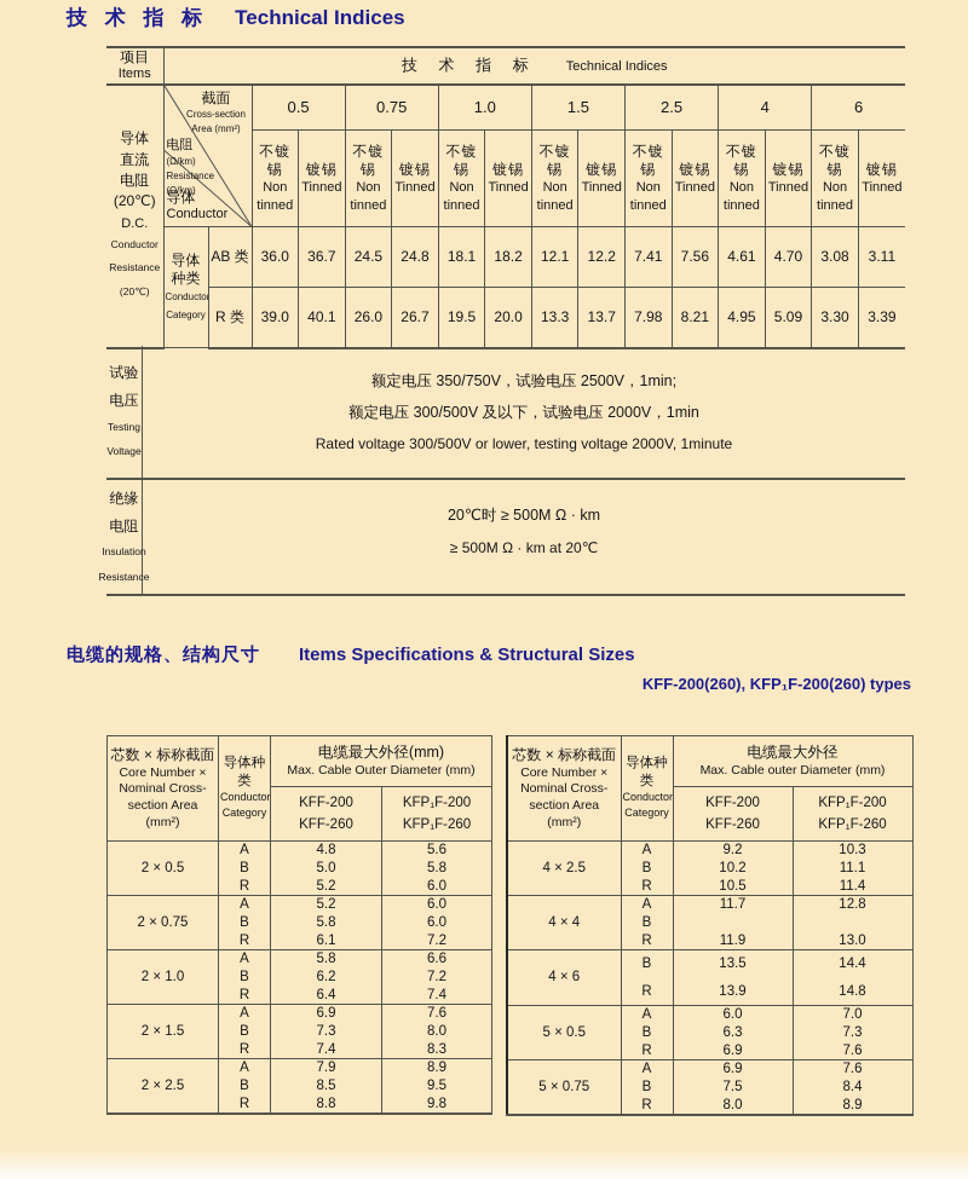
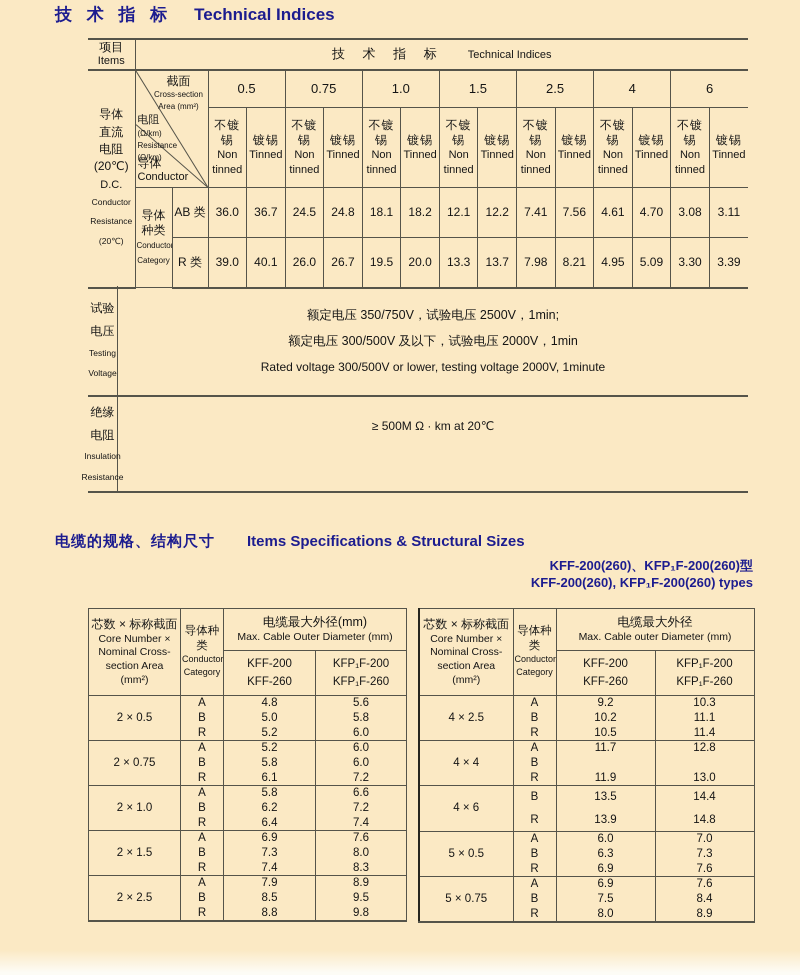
  技 术 指 标 Technical Indices
  项目 Items	技 术 指 标 Technical Indices
  导体 直流 电阻 (20℃) D.C. Conductor Resistance (20℃)	截面 Cross-section Area (mm²) 电阻 (Ω/km) Resistance (Ω/km) 导体 Conductor	0.5	0.75	1.0	1.5	2.5	4	6
  不镀锡Non tinned	镀锡Tinned	不镀锡Non tinned	镀锡Tinned	不镀锡Non tinned	镀锡Tinned	不镀锡Non tinned	镀锡Tinned	不镀锡Non tinned	镀锡Tinned	不镀锡Non tinned	镀锡Tinned	不镀锡Non tinned	镀锡Tinned
  导体种类 Conducto Category	AB 类	36.0	36.7	24.5	24.8	18.1	18.2	12.1	12.2	7.41	7.56	4.61	4.70	3.08	3.11
  R 类	39.0	40.1	26.0	26.7	19.5	20.0	13.3	13.7	7.98	8.21	4.95	5.09	3.30	3.39
  试验
  电压
  Testing
  Voltage
  额定电压 350/750V，试验电压 2500V，1min;
  额定电压 300/500V 及以下，试验电压 2000V，1min
  Rated voltage 300/500V or lower, testing voltage 2000V, 1minute
  绝缘
  电阻
  Insulation
  Resistance
- 20℃时 ≥ 500M Ω · km
  ≥ 500M Ω · km at 20℃
  电缆的规格、结构尺寸 Items Specifications & Structural Sizes
+ KFF-200(260)、KFP₁F-200(260)型
  KFF-200(260), KFP₁F-200(260) types
  芯数 × 标称截面 Core Number × Nominal Cross- section Area (mm²)	导体种类 Conductor Category	电缆最大外径(mm) Max. Cable Outer Diameter (mm)
  KFF-200KFF-260	KFP₁F-200KFP₁F-260
  2 × 0.5	A	4.8	5.6
  B	5.0	5.8
  R	5.2	6.0
  2 × 0.75	A	5.2	6.0
  B	5.8	6.0
  R	6.1	7.2
  2 × 1.0	A	5.8	6.6
  B	6.2	7.2
  R	6.4	7.4
  2 × 1.5	A	6.9	7.6
  B	7.3	8.0
  R	7.4	8.3
  2 × 2.5	A	7.9	8.9
  B	8.5	9.5
  R	8.8	9.8
  芯数 × 标称截面 Core Number × Nominal Cross- section Area (mm²)	导体种类 Conductor Category	电缆最大外径 Max. Cable outer Diameter (mm)
  KFF-200KFF-260	KFP₁F-200KFP₁F-260
  4 × 2.5	A	9.2	10.3
  B	10.2	11.1
  R	10.5	11.4
  4 × 4	A	11.7	12.8
  B
  R	11.9	13.0
  4 × 6	B	13.5	14.4
  R	13.9	14.8
  5 × 0.5	A	6.0	7.0
  B	6.3	7.3
  R	6.9	7.6
  5 × 0.75	A	6.9	7.6
  B	7.5	8.4
  R	8.0	8.9
